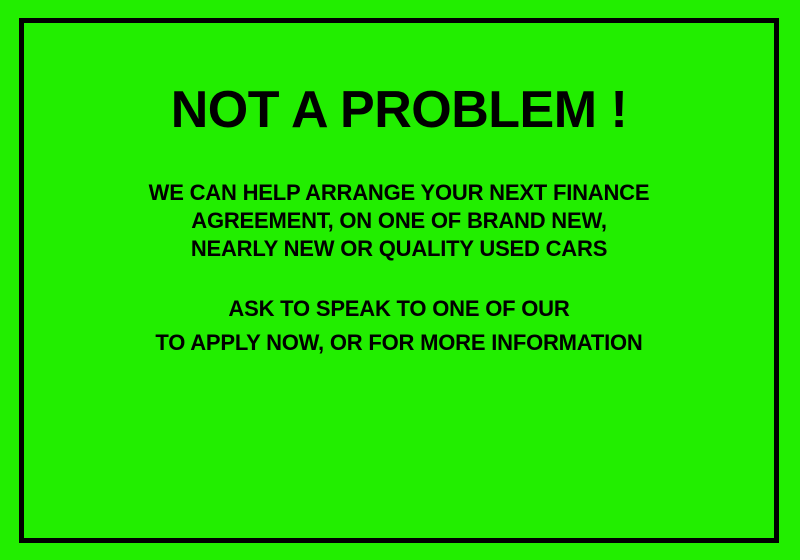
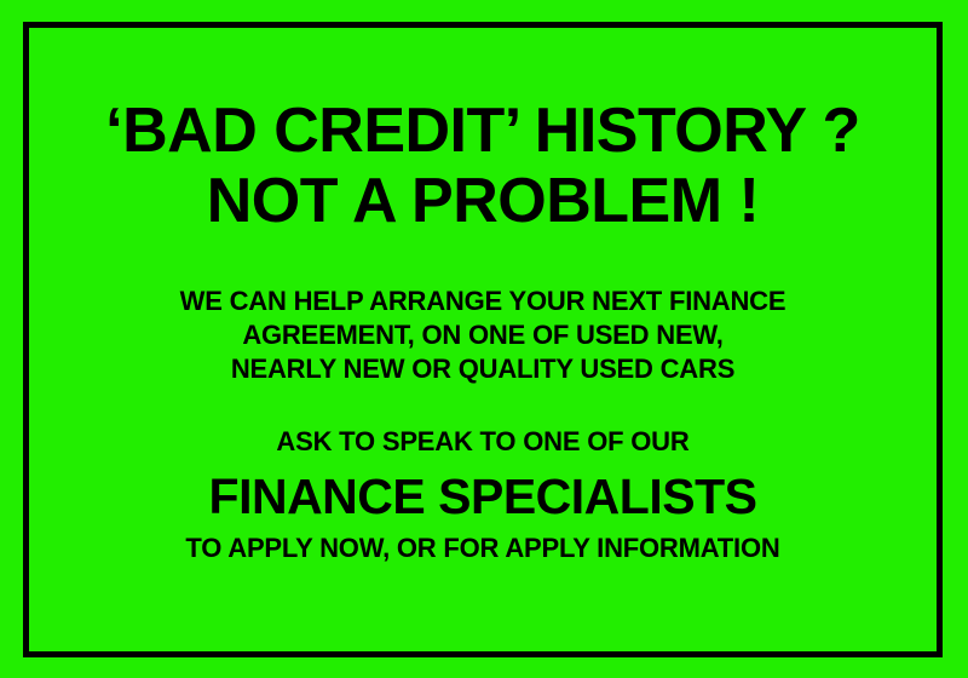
+ ‘BAD CREDIT’ HISTORY ?
  NOT A PROBLEM !
  WE CAN HELP ARRANGE YOUR NEXT FINANCE
- AGREEMENT, ON ONE OF BRAND NEW,
+ AGREEMENT, ON ONE OF USED NEW,
  NEARLY NEW OR QUALITY USED CARS
  ASK TO SPEAK TO ONE OF OUR
+ FINANCE SPECIALISTS
- TO APPLY NOW, OR FOR MORE INFORMATION
+ TO APPLY NOW, OR FOR APPLY INFORMATION
